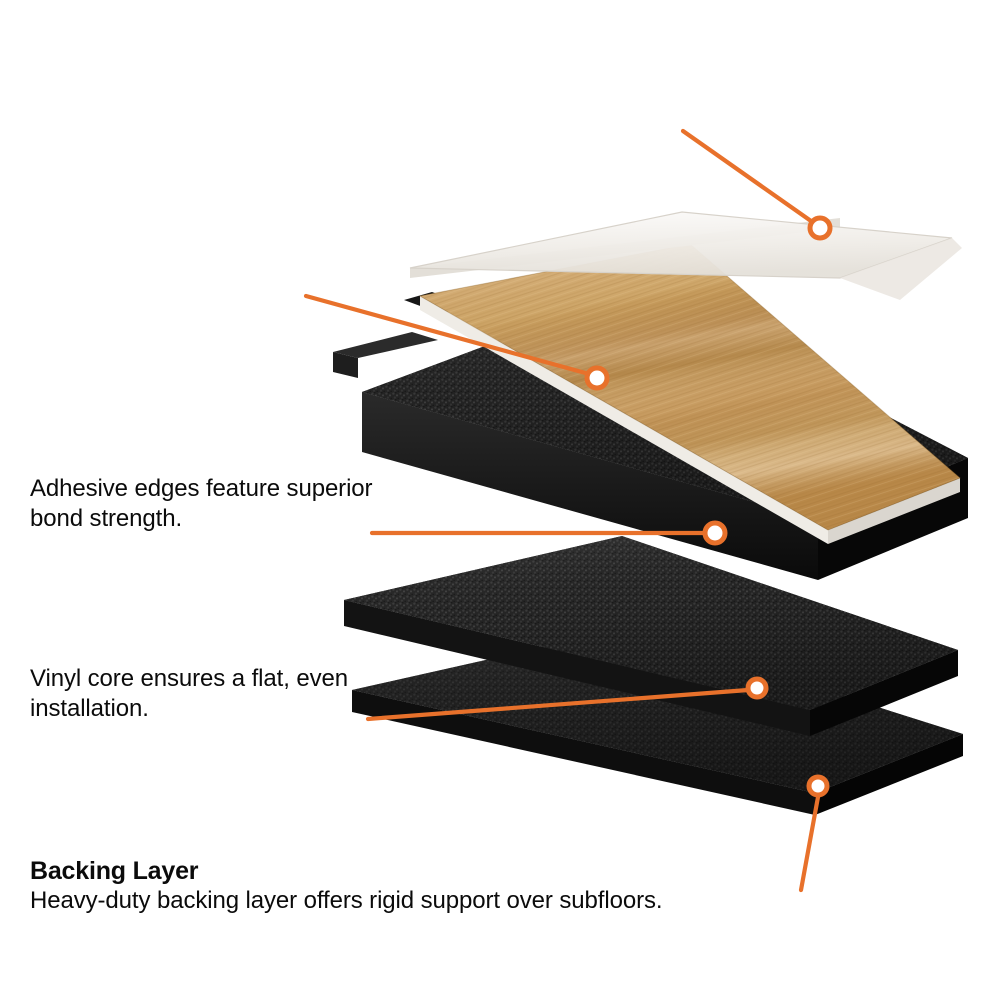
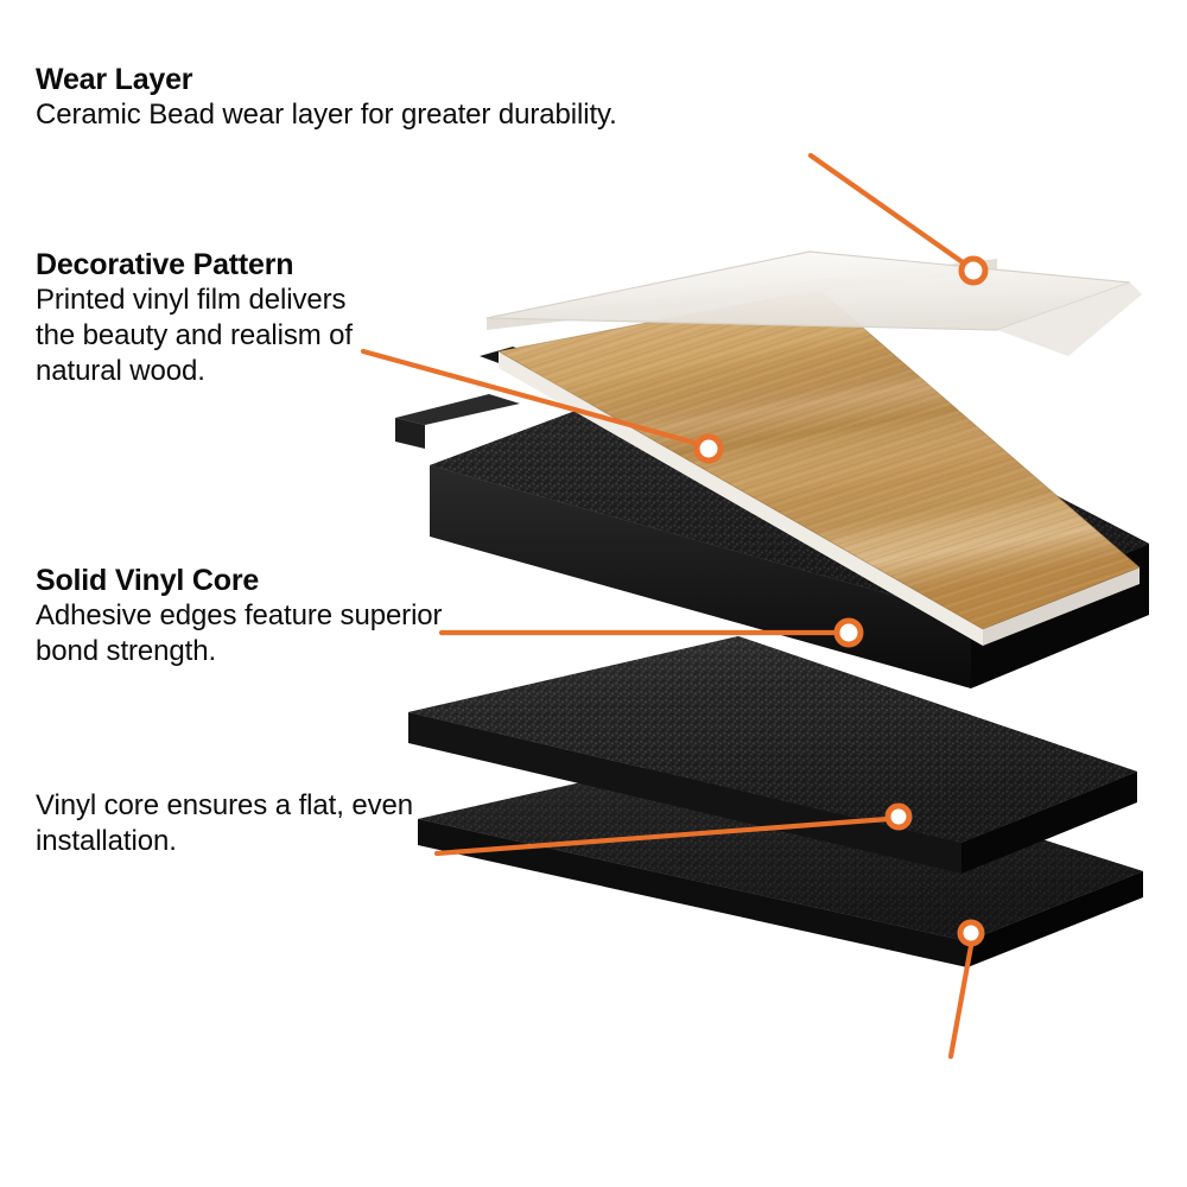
+ Wear Layer
+ Ceramic Bead wear layer for greater durability.
+ Decorative Pattern
+ Printed vinyl film delivers the beauty and realism of natural wood.
+ Solid Vinyl Core
  Adhesive edges feature superior bond strength.
  Vinyl core ensures a flat, even installation.
- Backing Layer
- Heavy-duty backing layer offers rigid support over subfloors.
